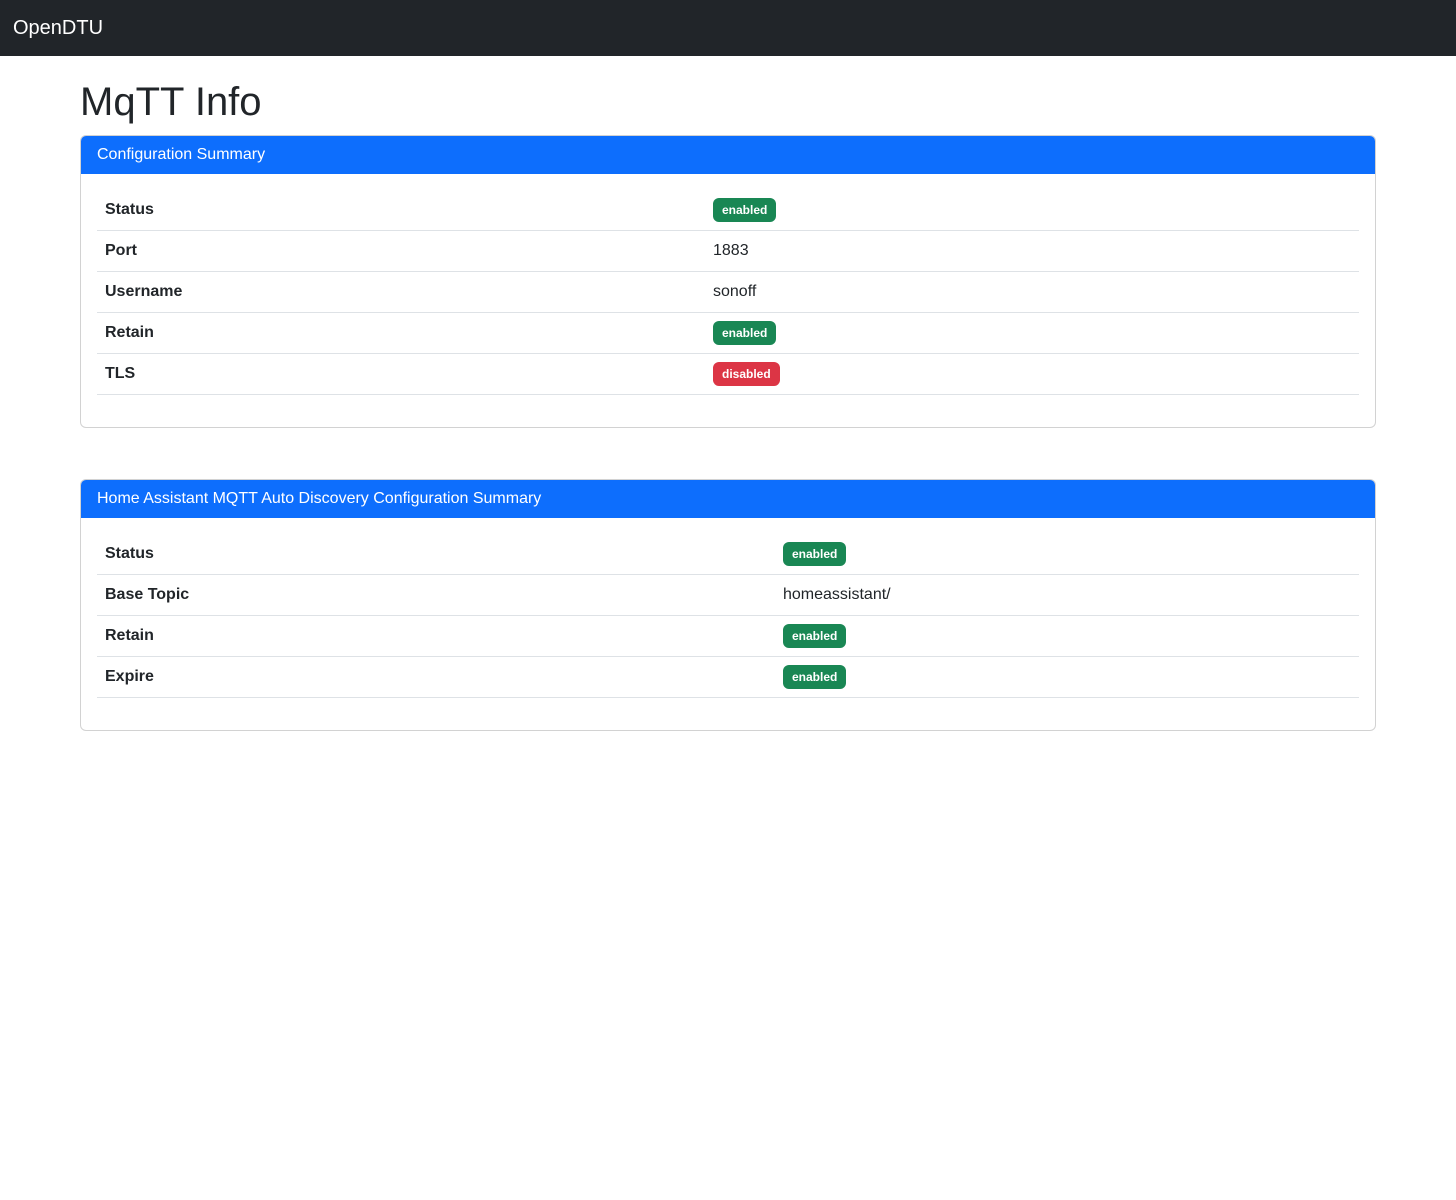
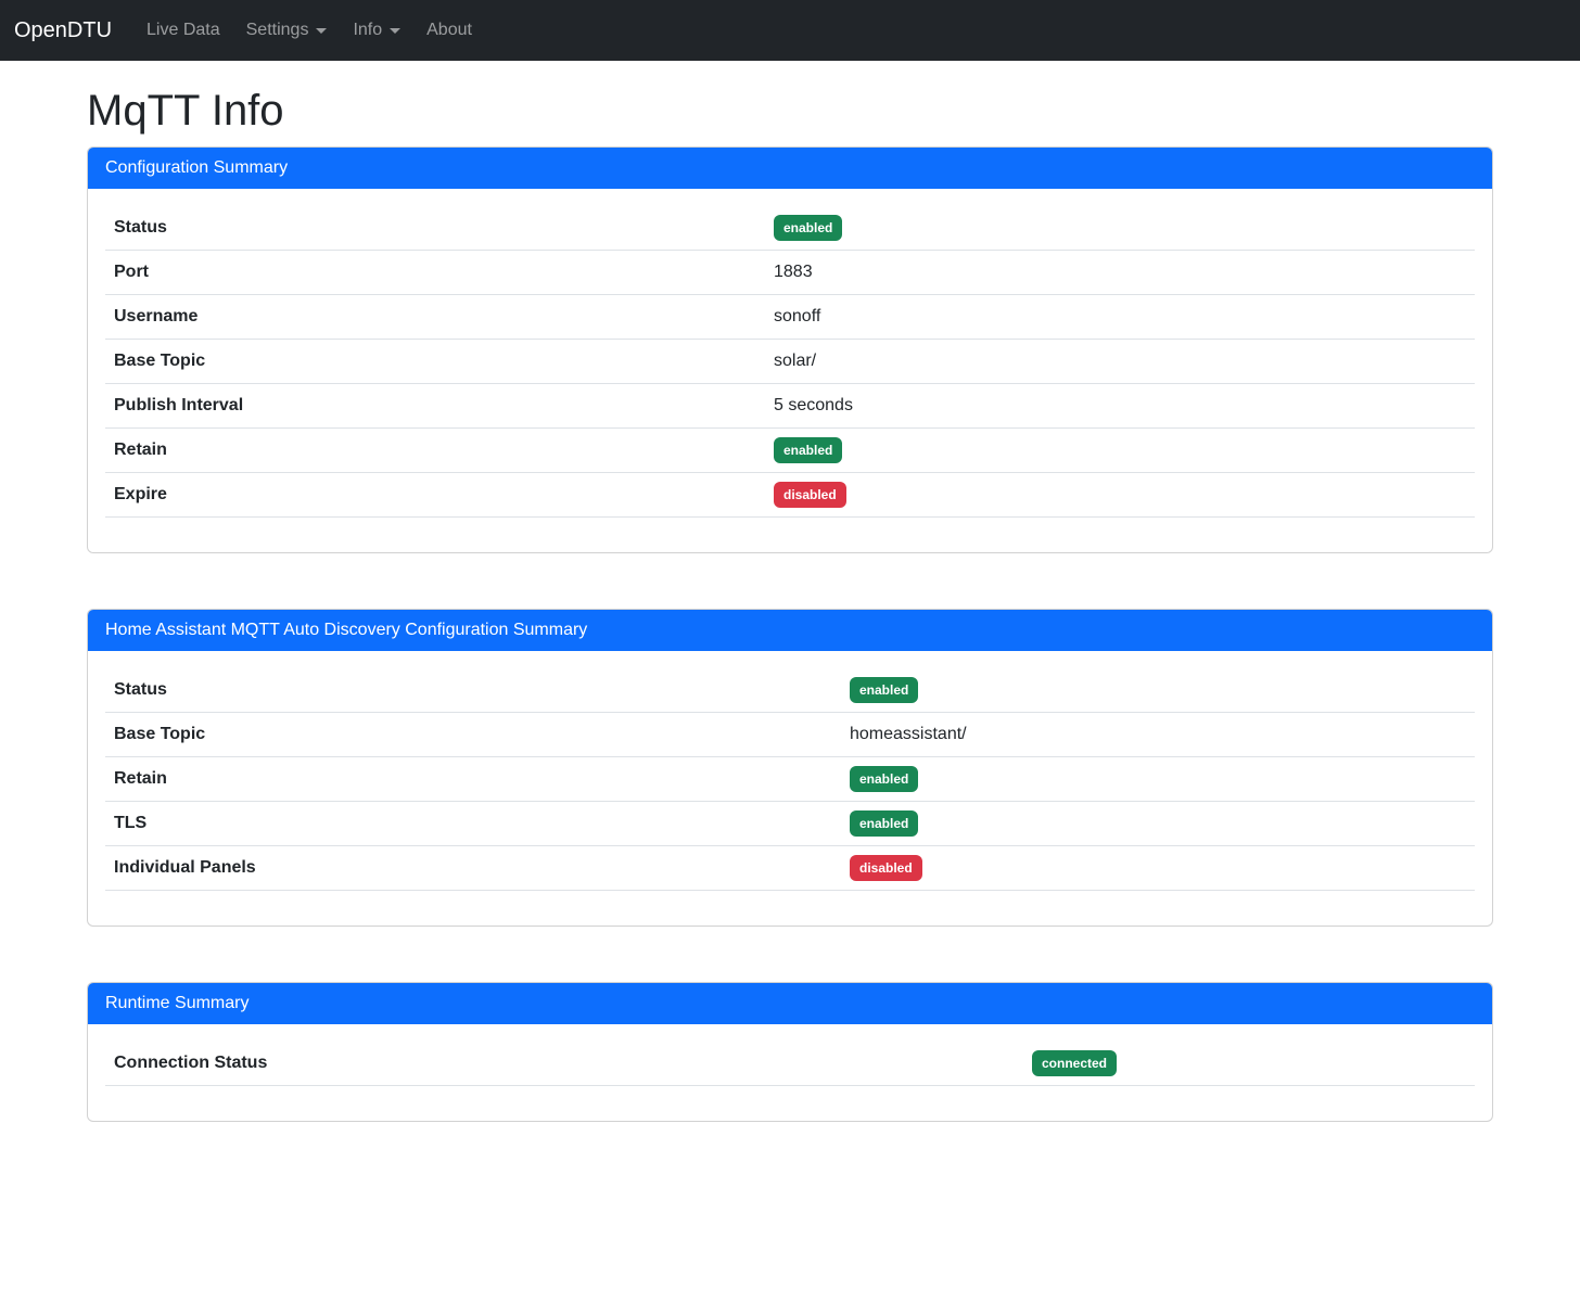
  OpenDTU
+ Live Data
+ Settings
+ Info
+ About
  MqTT Info
  Configuration Summary
  Status	enabled
  Port	1883
  Username	sonoff
+ Base Topic	solar/
+ Publish Interval	5 seconds
  Retain	enabled
- TLS	disabled
+ Expire	disabled
  Home Assistant MQTT Auto Discovery Configuration Summary
  Status	enabled
  Base Topic	homeassistant/
  Retain	enabled
- Expire	enabled
+ TLS	enabled
+ Individual Panels	disabled
+ Runtime Summary
+ Connection Status	connected
